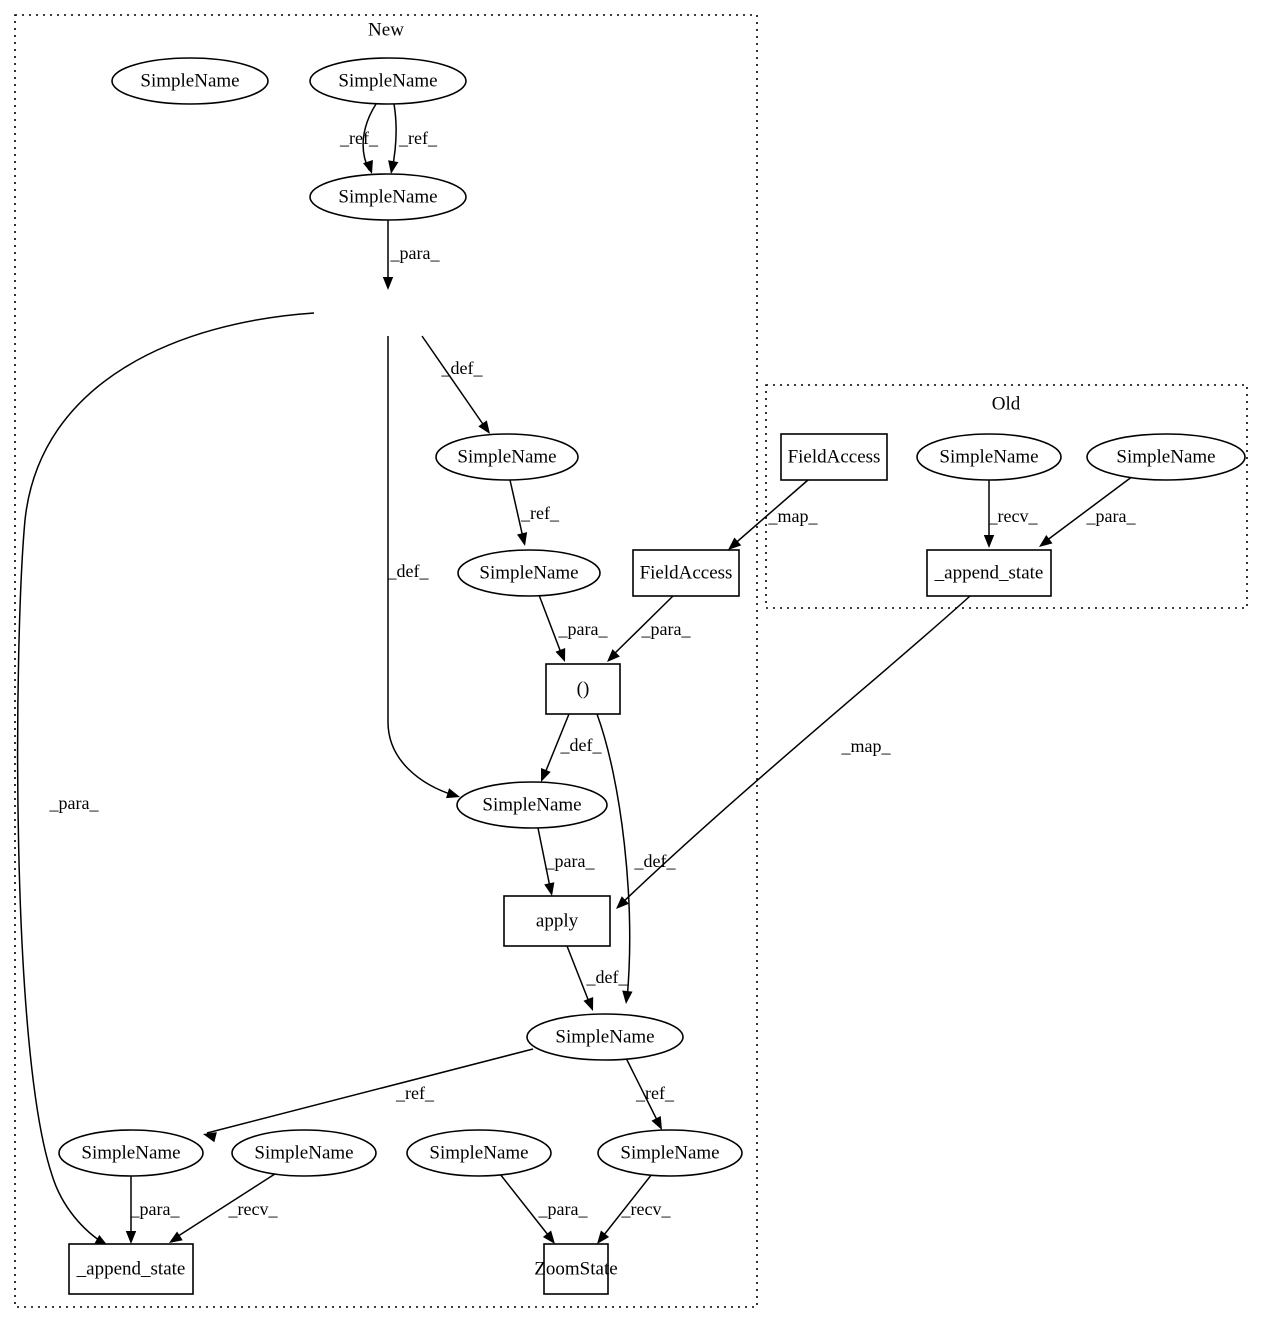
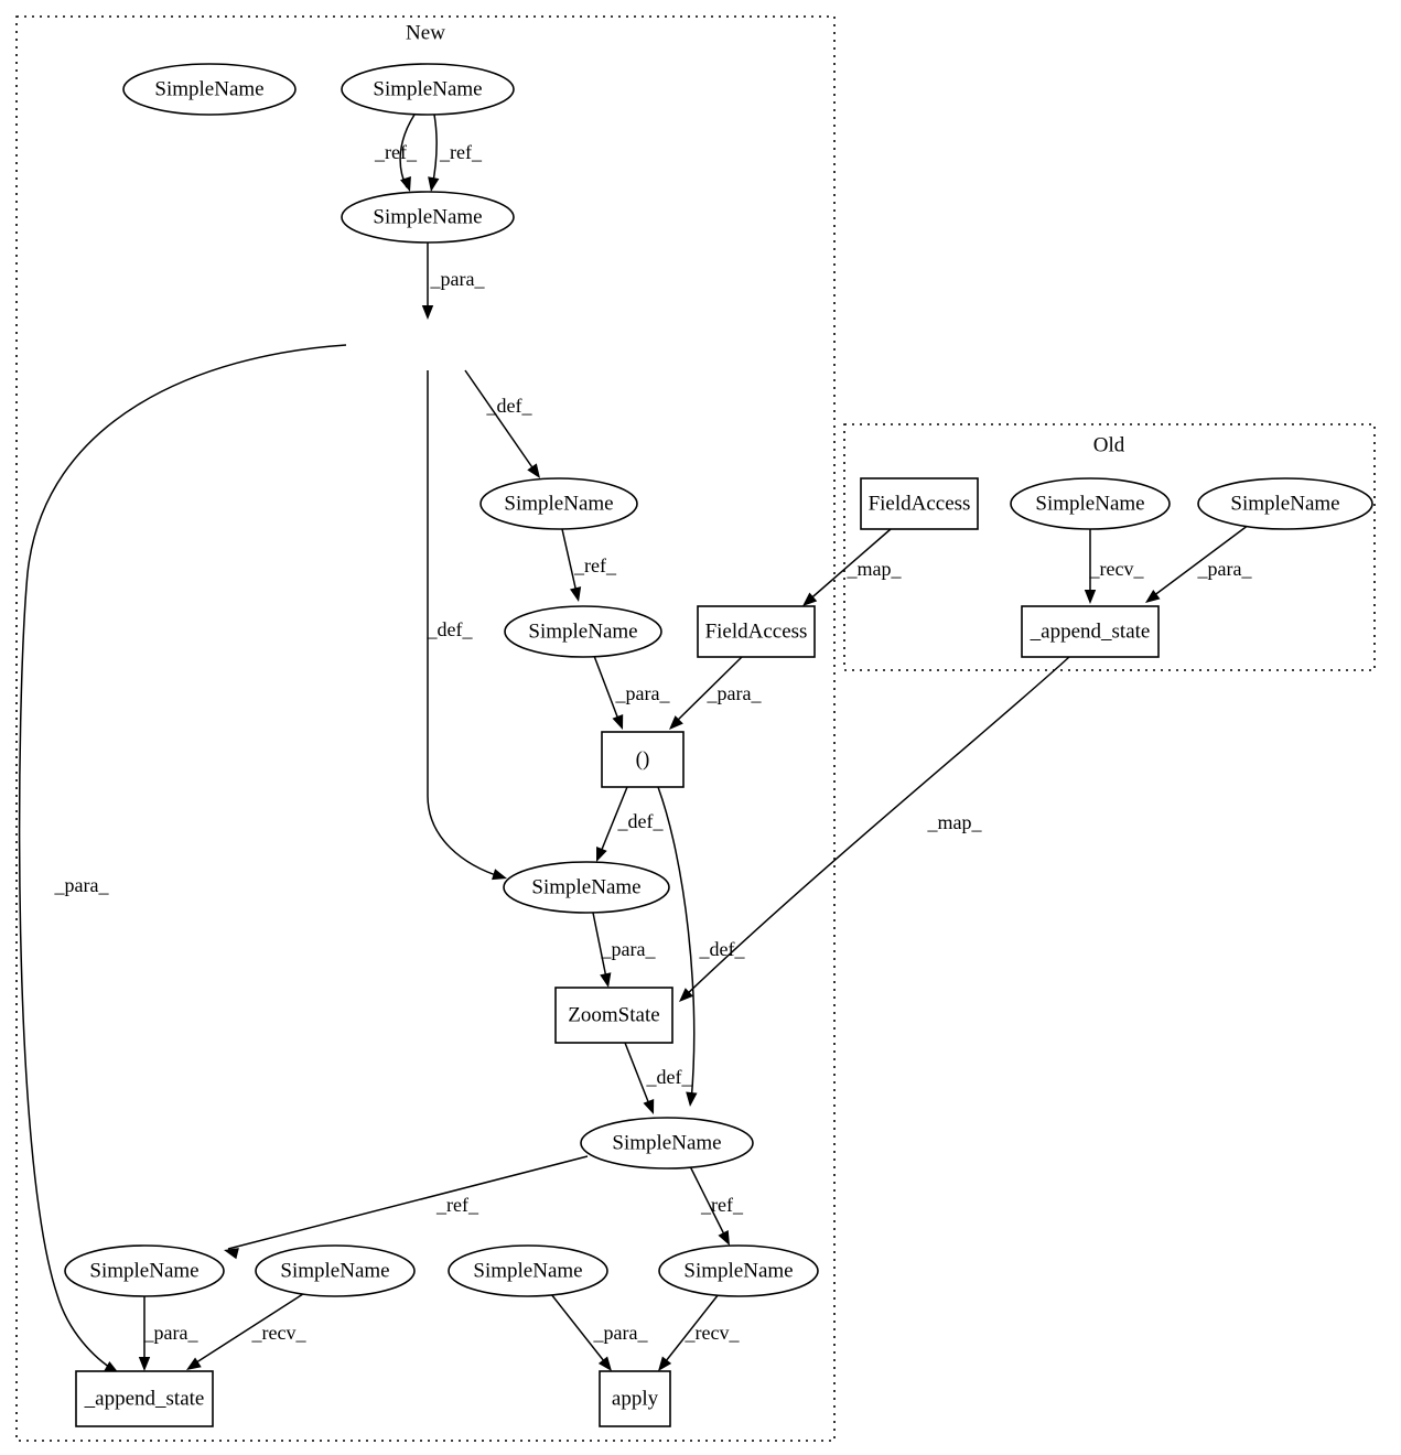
  New
  Old
  _ref_
  _ref_
  _para_
  _def_
  _def_
  _para_
  _ref_
  _para_
  _para_
  _def_
  _def_
  _para_
  _def_
  _ref_
  _ref_
  _para_
  _recv_
  _para_
  _recv_
  _map_
  _recv_
  _para_
  _map_
  SimpleName
  SimpleName
  SimpleName
  SimpleName
  SimpleName
  FieldAccess
  ()
  SimpleName
- apply
+ ZoomState
  SimpleName
  SimpleName
  SimpleName
  SimpleName
  SimpleName
  _append_state
- ZoomState
+ apply
  FieldAccess
  SimpleName
  SimpleName
  _append_state
